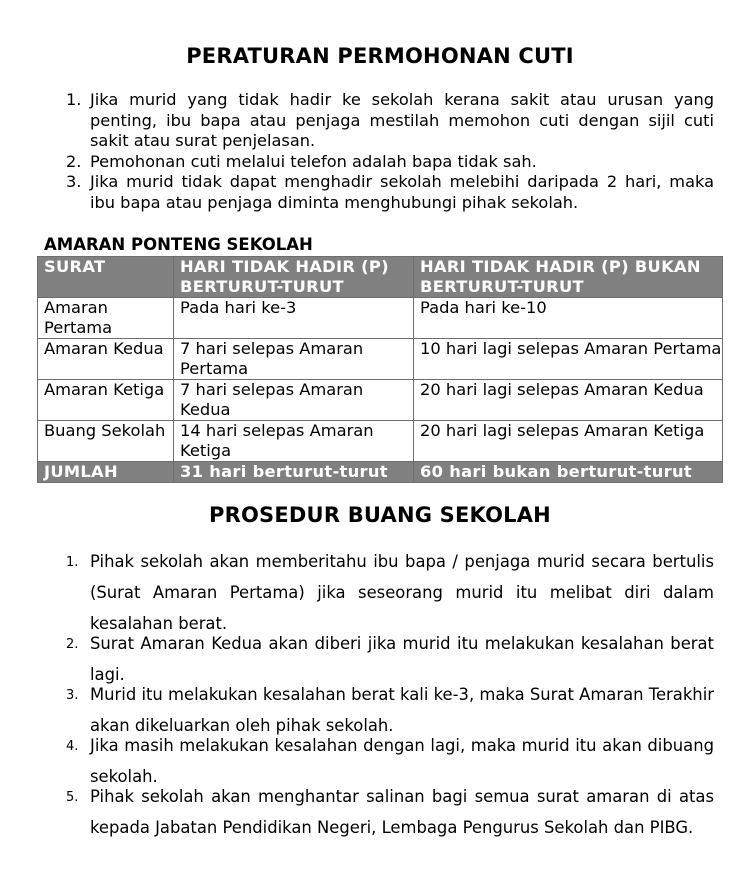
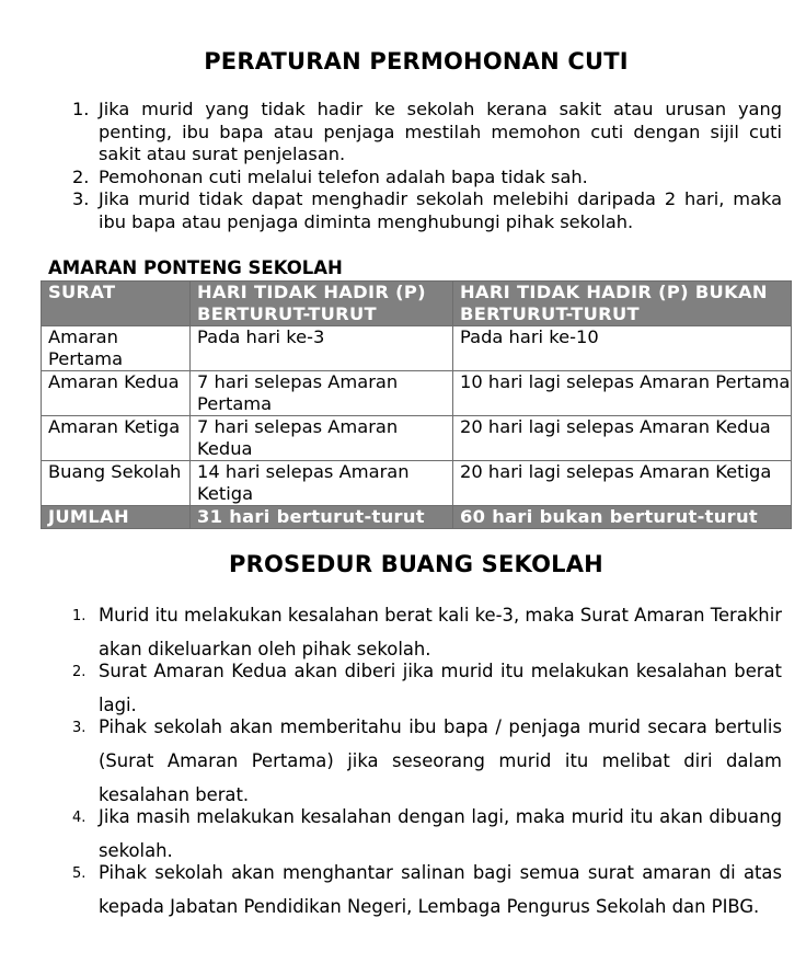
  PERATURAN PERMOHONAN CUTI
  1.
  Jika murid yang tidak hadir ke sekolah kerana sakit atau urusan yang penting, ibu bapa atau penjaga mestilah memohon cuti dengan sijil cuti sakit atau surat penjelasan.
  2.
  Pemohonan cuti melalui telefon adalah bapa tidak sah.
  3.
  Jika murid tidak dapat menghadir sekolah melebihi daripada 2 hari, maka ibu bapa atau penjaga diminta menghubungi pihak sekolah.
  AMARAN PONTENG SEKOLAH
  SURAT	HARI TIDAK HADIR (P) BERTURUT-TURUT	HARI TIDAK HADIR (P) BUKAN BERTURUT-TURUT
  Amaran Pertama	Pada hari ke-3	Pada hari ke-10
  Amaran Kedua	7 hari selepas Amaran Pertama	10 hari lagi selepas Amaran Pertama
  Amaran Ketiga	7 hari selepas Amaran Kedua	20 hari lagi selepas Amaran Kedua
  Buang Sekolah	14 hari selepas Amaran Ketiga	20 hari lagi selepas Amaran Ketiga
  JUMLAH	31 hari berturut-turut	60 hari bukan berturut-turut
  PROSEDUR BUANG SEKOLAH
  1.
- Pihak sekolah akan memberitahu ibu bapa / penjaga murid secara bertulis (Surat Amaran Pertama) jika seseorang murid itu melibat diri dalam kesalahan berat.
+ Murid itu melakukan kesalahan berat kali ke-3, maka Surat Amaran Terakhir akan dikeluarkan oleh pihak sekolah.
  2.
  Surat Amaran Kedua akan diberi jika murid itu melakukan kesalahan berat lagi.
  3.
- Murid itu melakukan kesalahan berat kali ke-3, maka Surat Amaran Terakhir akan dikeluarkan oleh pihak sekolah.
+ Pihak sekolah akan memberitahu ibu bapa / penjaga murid secara bertulis (Surat Amaran Pertama) jika seseorang murid itu melibat diri dalam kesalahan berat.
  4.
  Jika masih melakukan kesalahan dengan lagi, maka murid itu akan dibuang sekolah.
  5.
  Pihak sekolah akan menghantar salinan bagi semua surat amaran di atas kepada Jabatan Pendidikan Negeri, Lembaga Pengurus Sekolah dan PIBG.
